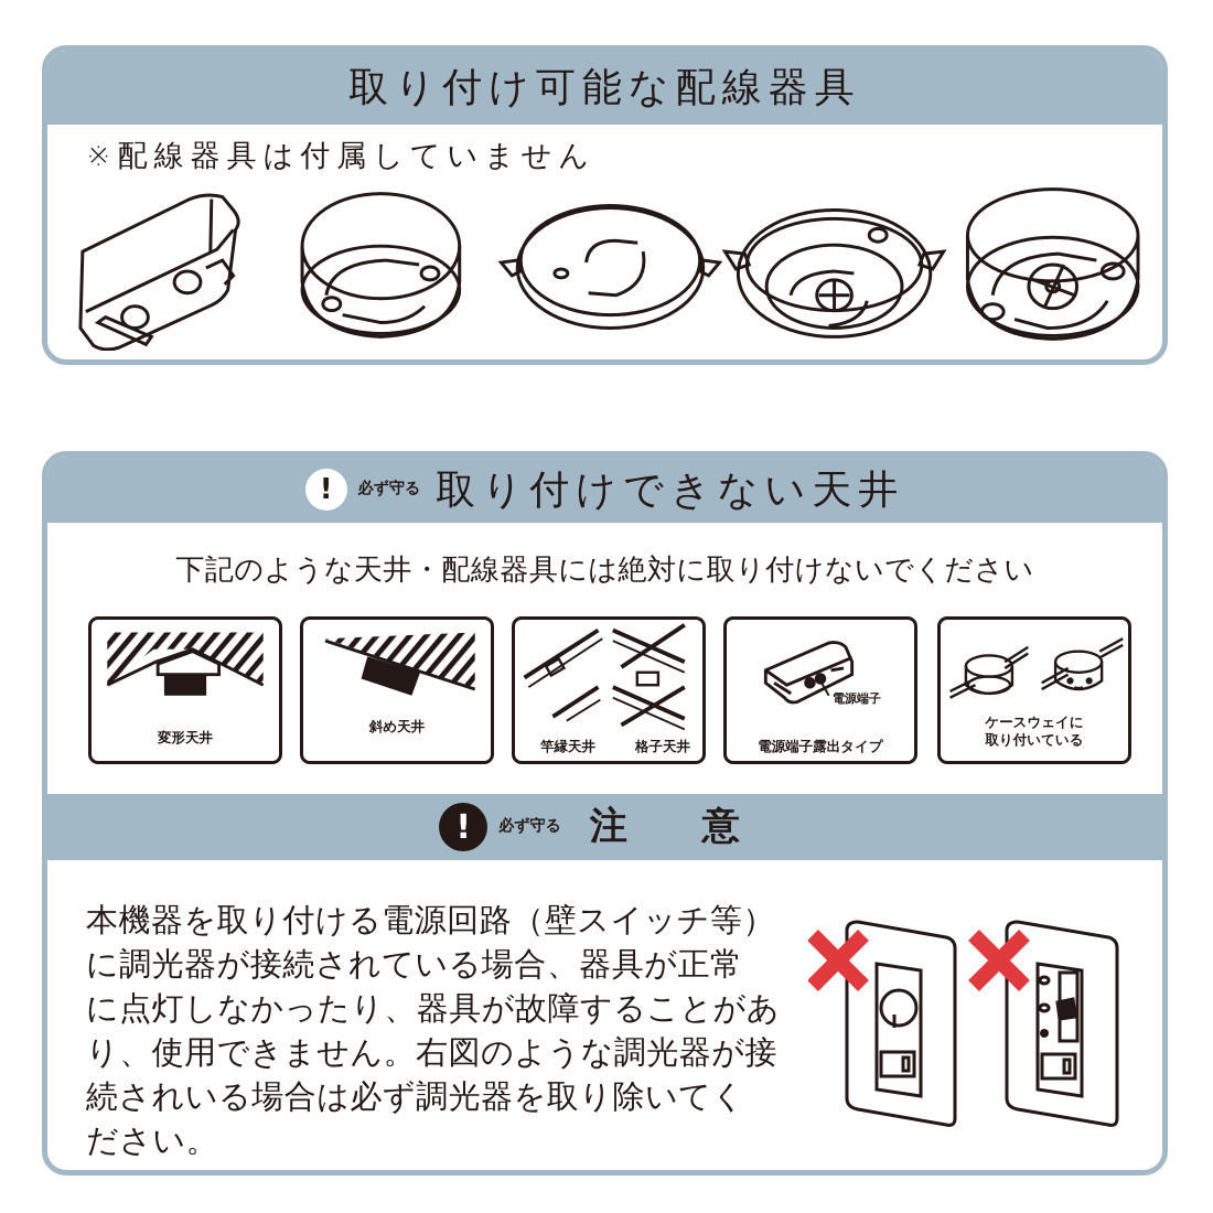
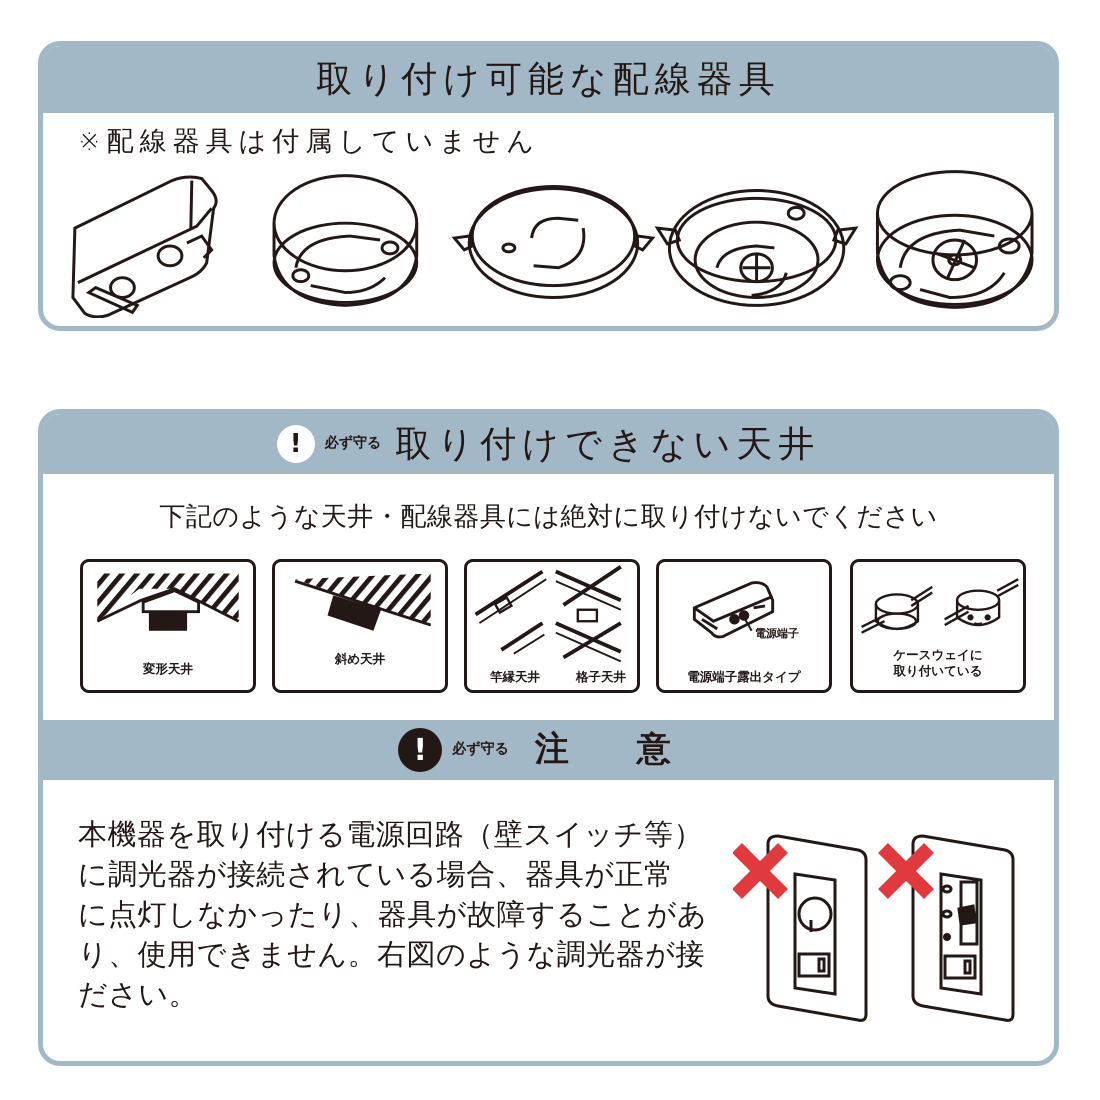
  取り付け可能な配線器具
  ※配線器具は付属していません
  !
  必ず守る
  取り付けできない天井
  下記のような天井・配線器具には絶対に取り付けないでください
  変形天井
  斜め天井
  竿縁天井
  格子天井
  電源端子
  電源端子露出タイプ
  ケースウェイに
  取り付いている
  !
  必ず守る
  注 意
  本機器を取り付ける電源回路（壁スイッチ等）
  に調光器が接続されている場合、器具が正常
  に点灯しなかったり、器具が故障することがあ
  り、使用できません。右図のような調光器が接
- 続されいる場合は必ず調光器を取り除いてく
  ださい。
